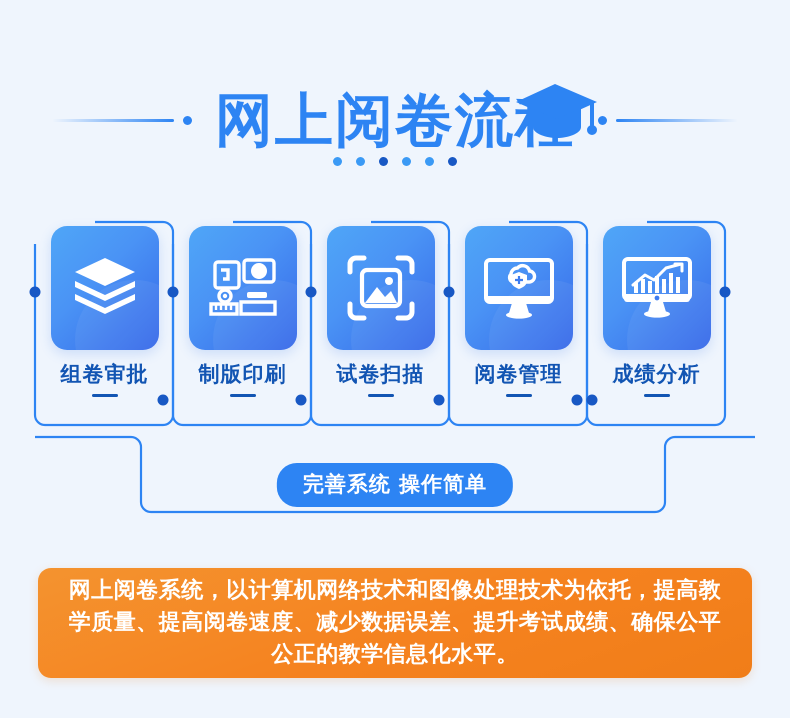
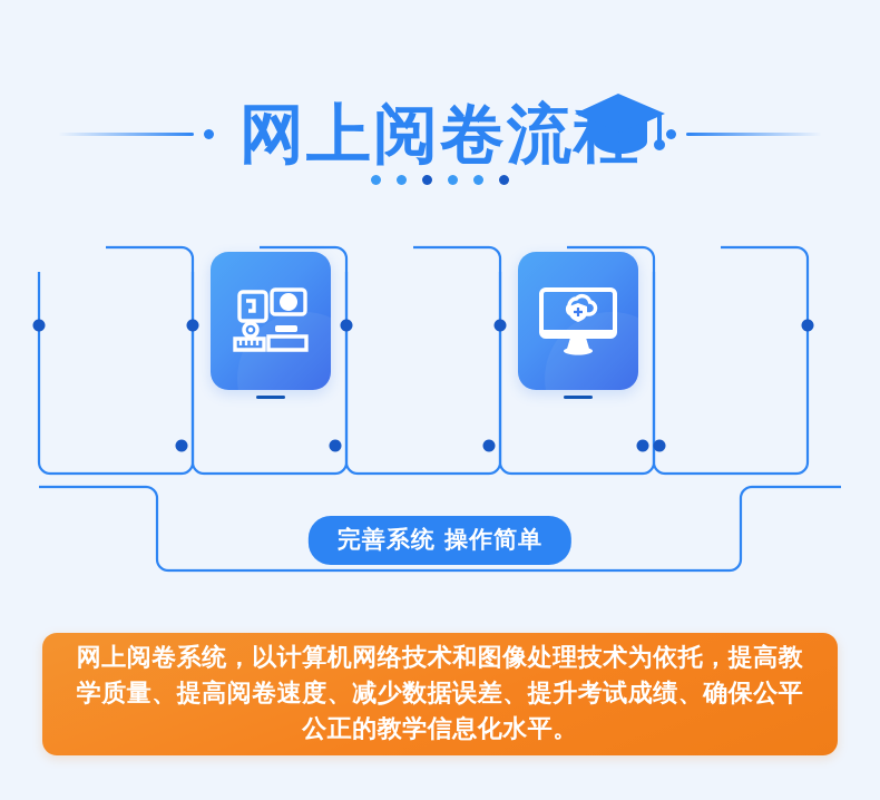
  网上阅卷流
- 组卷审批
- 制版印刷
- 试卷扫描
- 阅卷管理
- 成绩分析
  完善系统 操作简单
  网上阅卷系统，以计算机网络技术和图像处理技术为依托，提高教学质量、提高阅卷速度、减少数据误差、提升考试成绩、确保公平公正的教学信息化水平。
